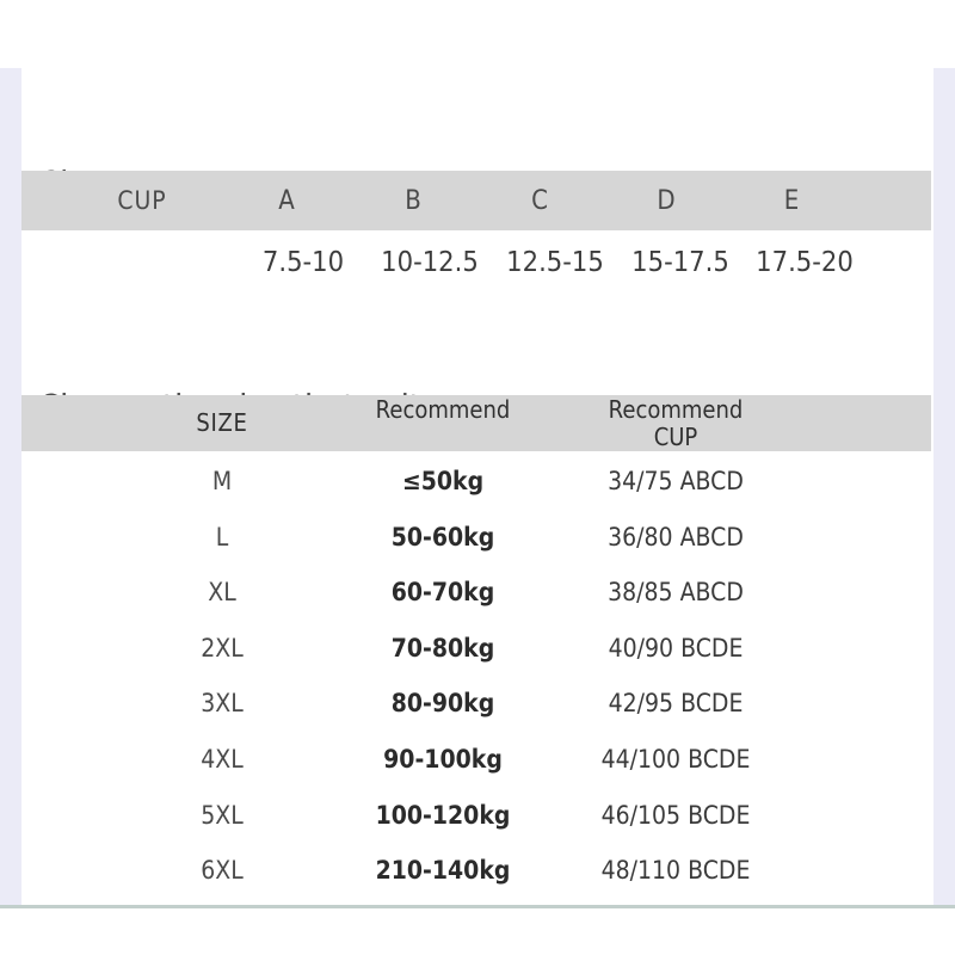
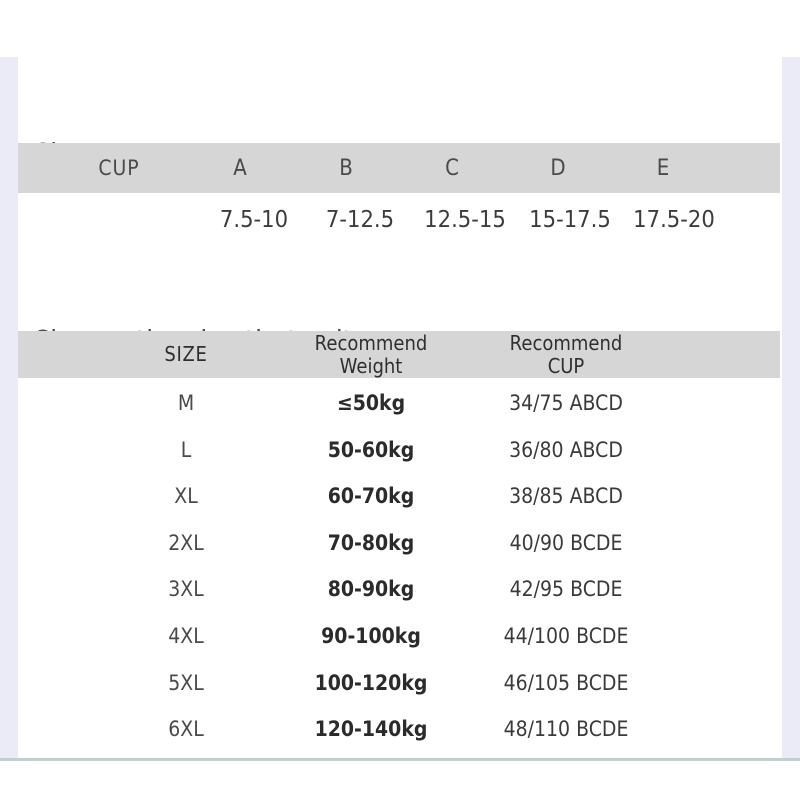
  CUP
  A
  B
  C
  D
  E
  7.5-10
- 10-12.5
+ 7-12.5
  12.5-15
  15-17.5
  17.5-20
  SIZE
  Recommend
+ Weight
  Recommend
  CUP
  M
  ≤50kg
  34/75 ABCD
  L
  50-60kg
  36/80 ABCD
  XL
  60-70kg
  38/85 ABCD
  2XL
  70-80kg
  40/90 BCDE
  3XL
  80-90kg
  42/95 BCDE
  4XL
  90-100kg
  44/100 BCDE
  5XL
  100-120kg
  46/105 BCDE
  6XL
- 210-140kg
+ 120-140kg
  48/110 BCDE
